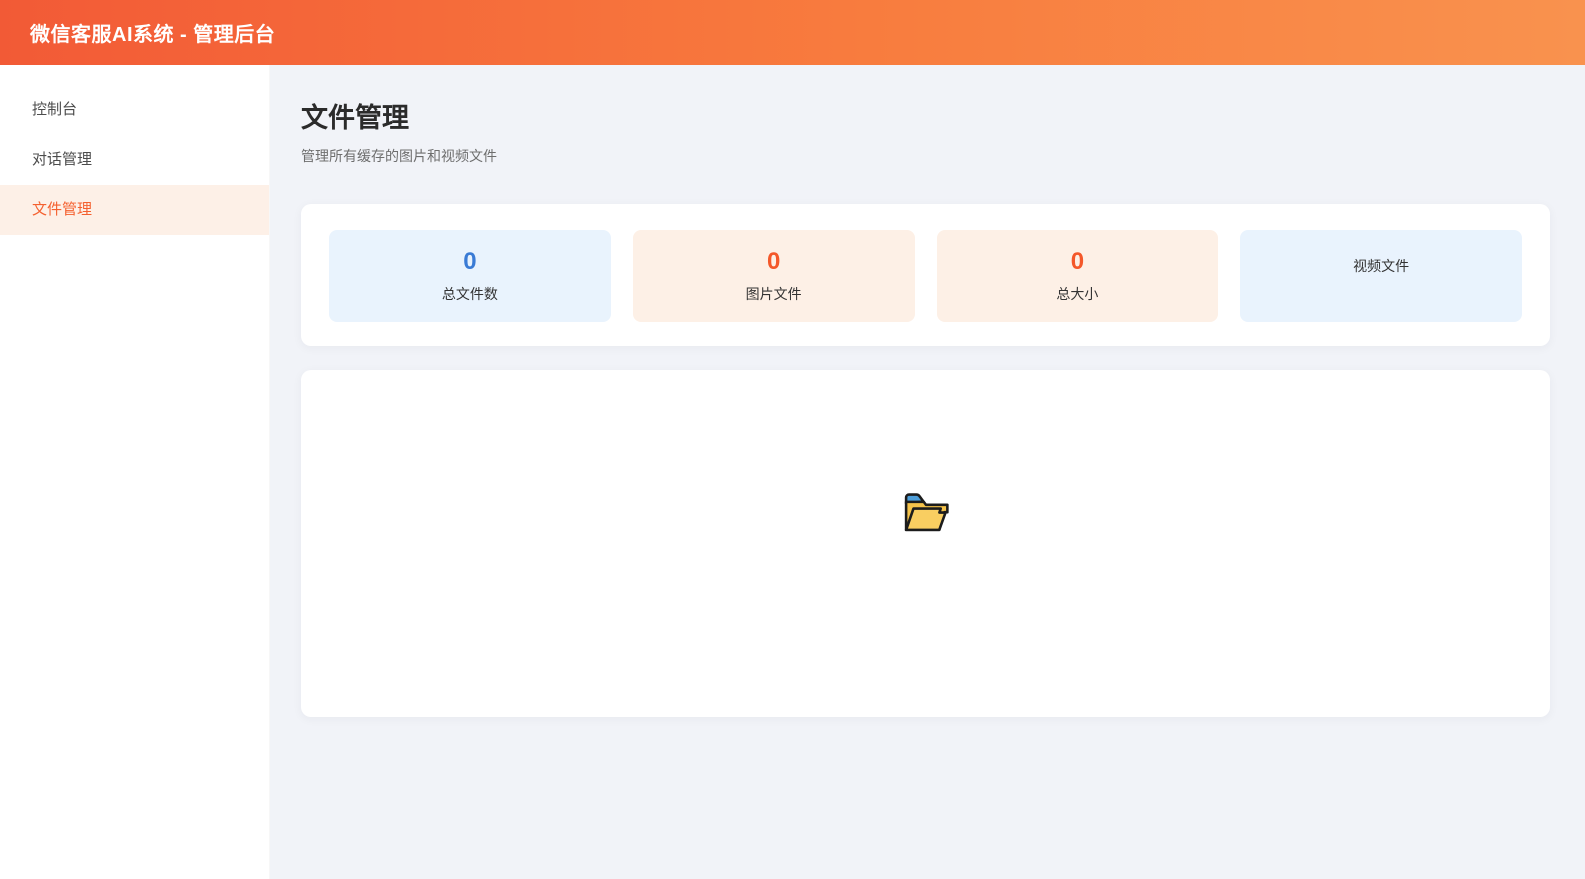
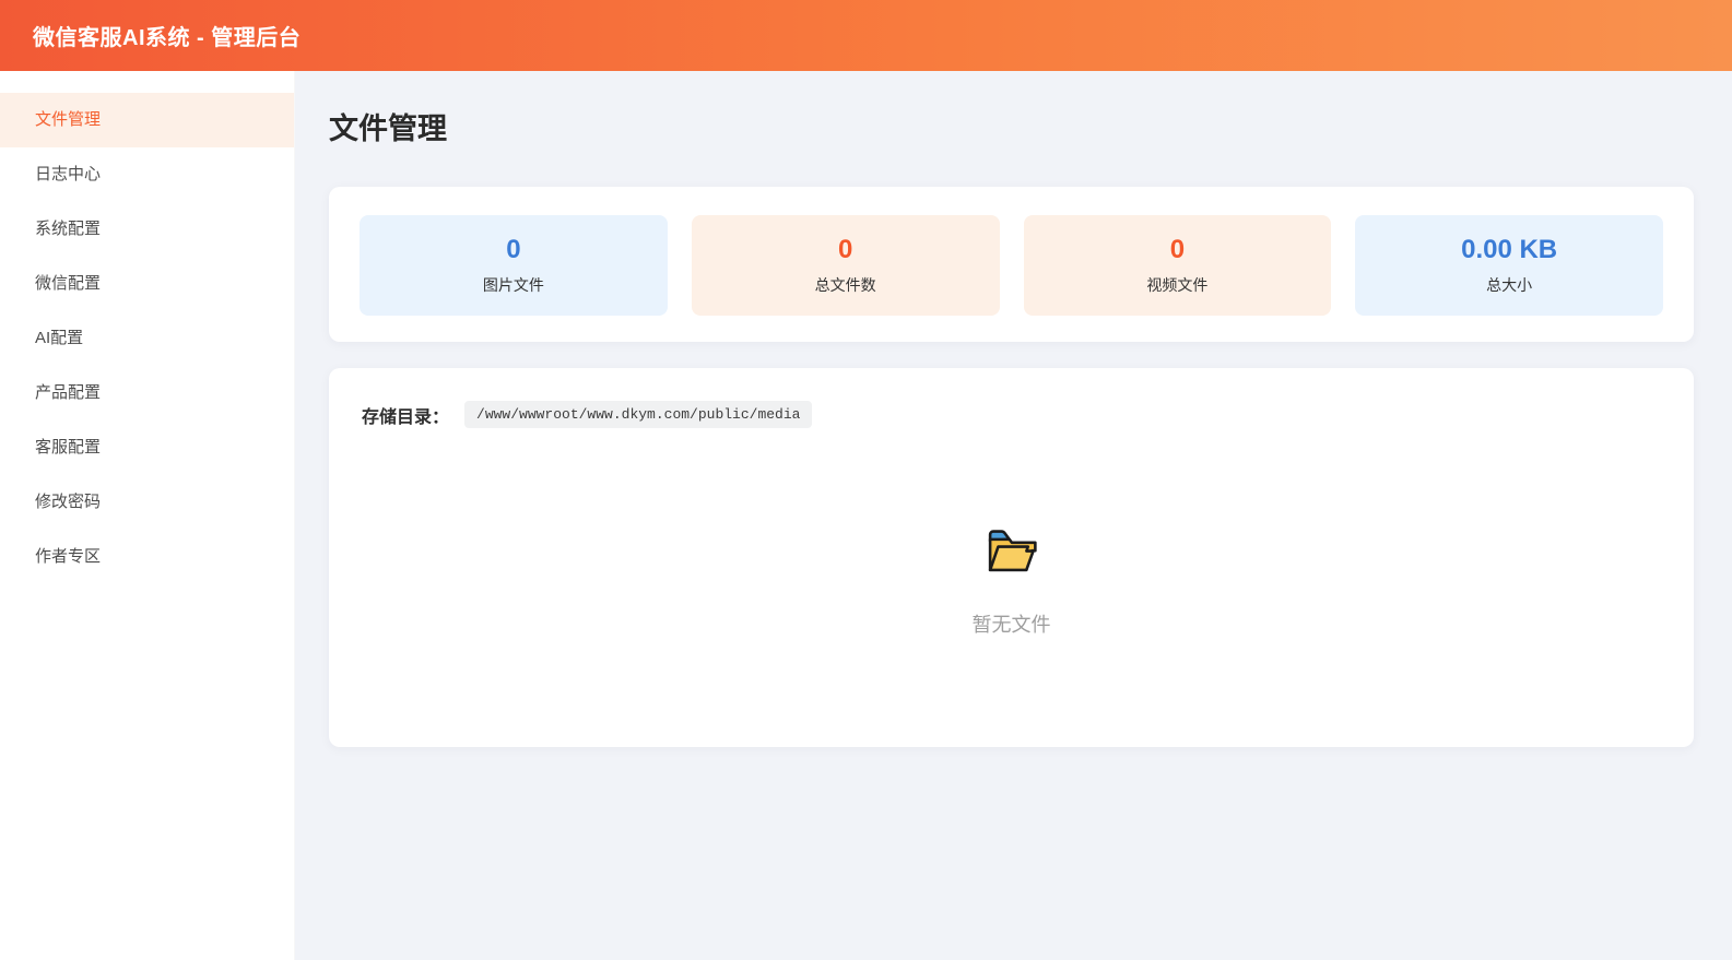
  微信客服AI系统 - 管理后台
- 控制台
- 对话管理
  文件管理
+ 日志中心
+ 系统配置
+ 微信配置
+ AI配置
+ 产品配置
+ 客服配置
+ 修改密码
+ 作者专区
  文件管理
- 管理所有缓存的图片和视频文件
  0
- 总文件数
+ 图片文件
  0
- 图片文件
+ 总文件数
  0
- 总大小
+ 视频文件
+ 0.00 KB
- 视频文件
+ 总大小
+ 存储目录：
+ /www/wwwroot/www.dkym.com/public/media
+ 暂无文件
